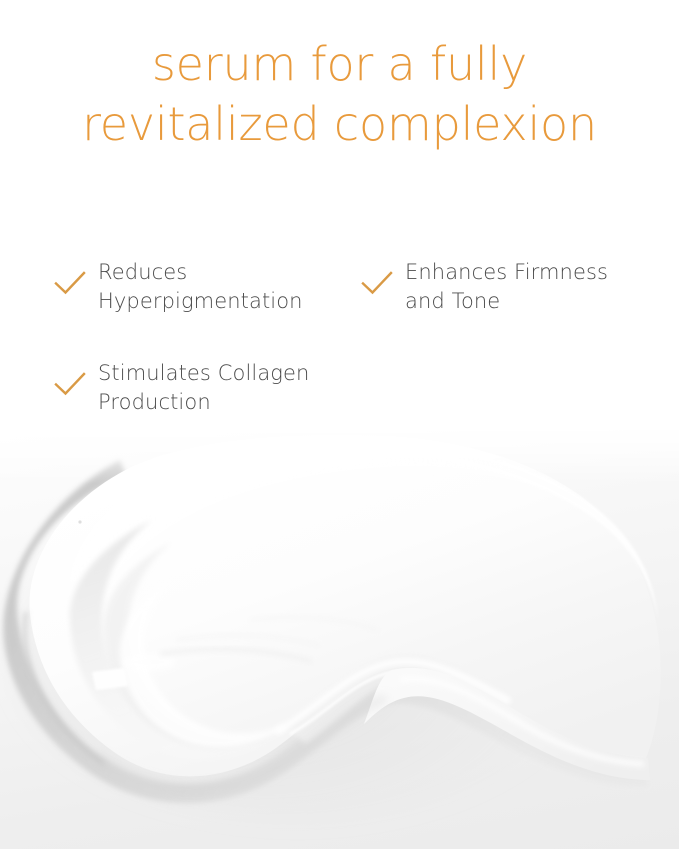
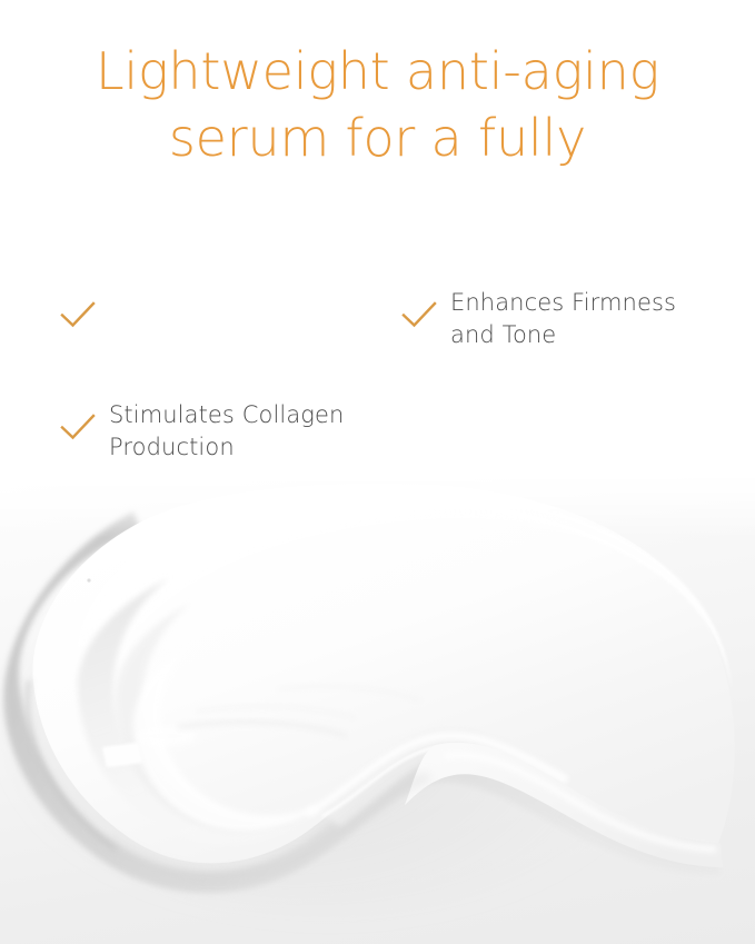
+ Lightweight anti-aging
  serum for a fully
- revitalized complexion
- Reduces Hyperpigmentation
  Enhances Firmness and Tone
  Stimulates Collagen Production
